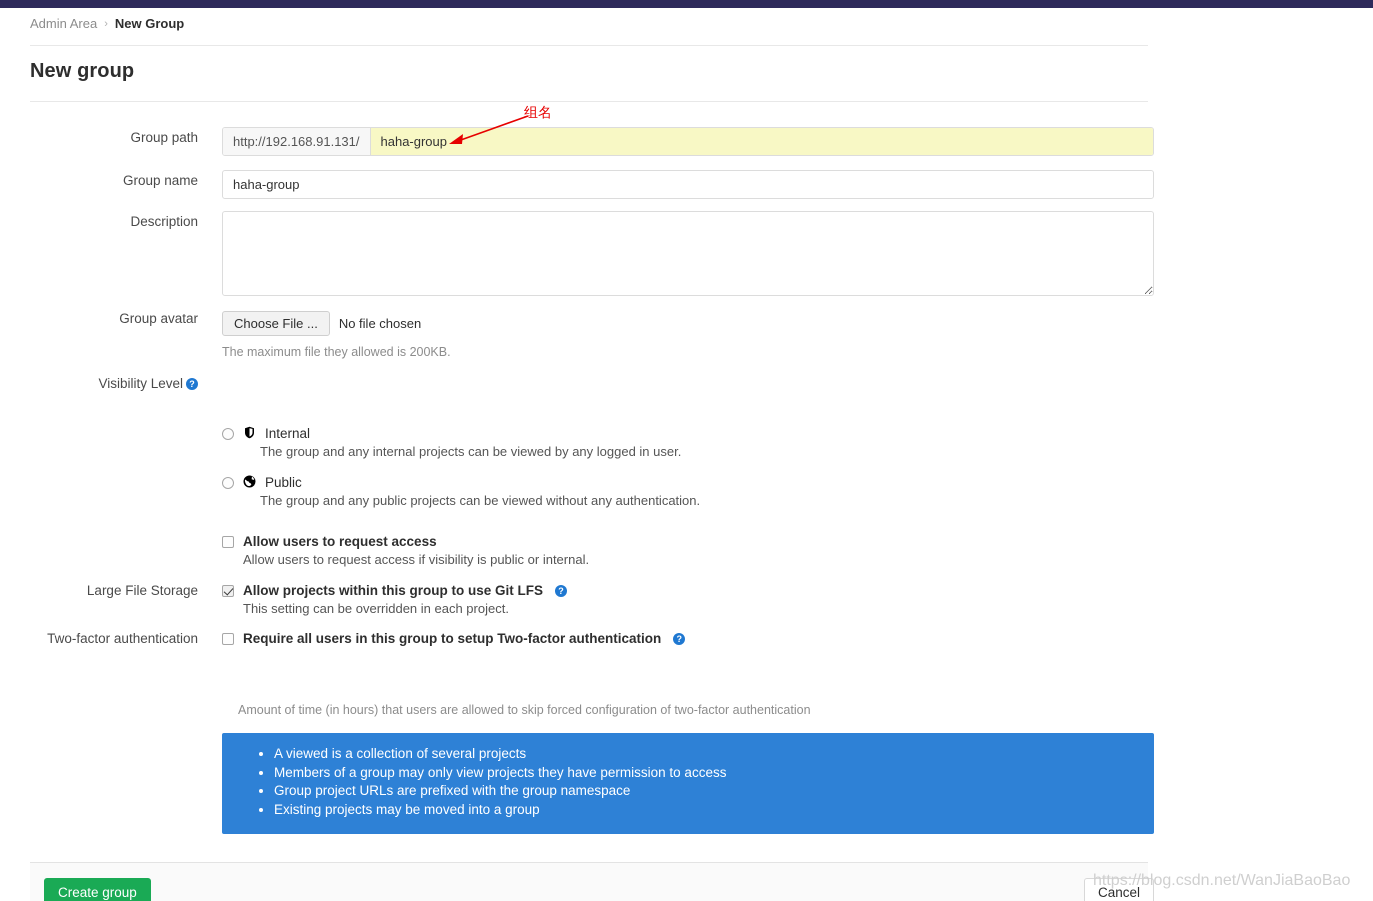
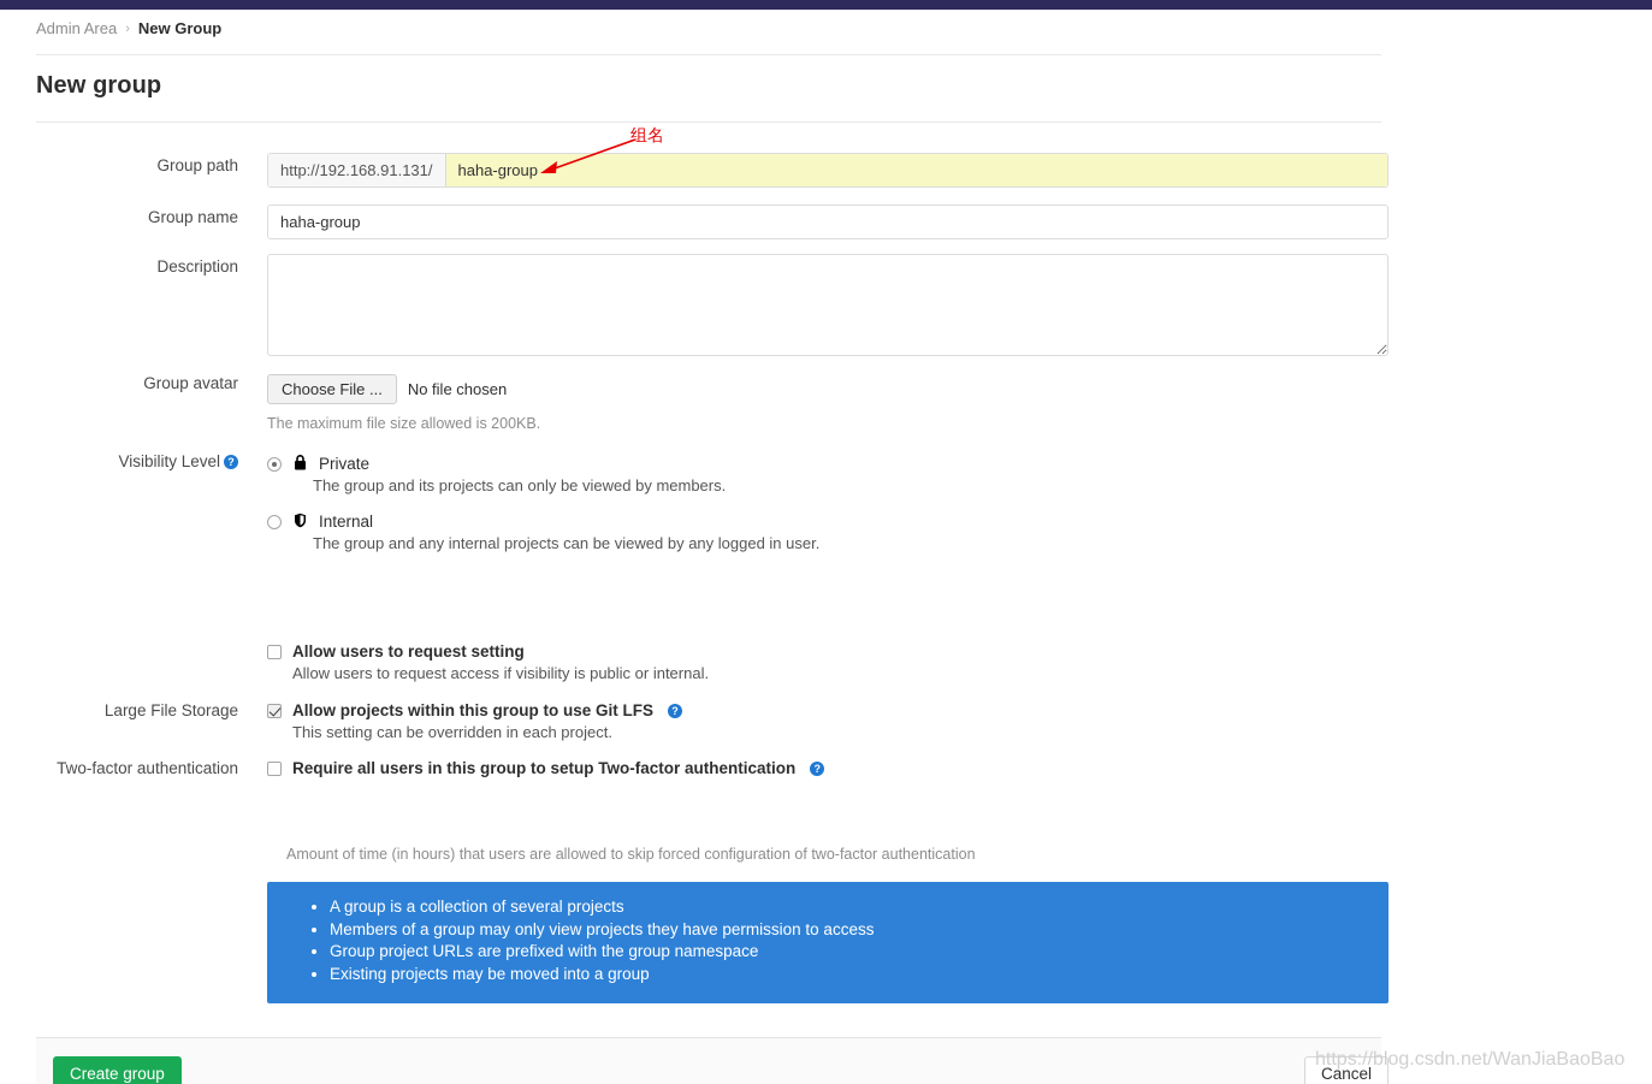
  Admin Area
  ›
  New Group
  New group
  Group path
  http://192.168.91.131/
  haha-group
  Group name
  haha-group
  Description
  Group avatar
  Choose File ...
  No file chosen
- The maximum file they allowed is 200KB.
+ The maximum file size allowed is 200KB.
  Visibility Level ?
+ Private
+ The group and its projects can only be viewed by members.
  Internal
  The group and any internal projects can be viewed by any logged in user.
- Public
- The group and any public projects can be viewed without any authentication.
- Allow users to request access
+ Allow users to request setting
  Allow users to request access if visibility is public or internal.
  Large File Storage
  Allow projects within this group to use Git LFS
  ?
  This setting can be overridden in each project.
  Two-factor authentication
  Require all users in this group to setup Two-factor authentication
  ?
  Amount of time (in hours) that users are allowed to skip forced configuration of two-factor authentication
- A viewed is a collection of several projects
+ A group is a collection of several projects
  Members of a group may only view projects they have permission to access
  Group project URLs are prefixed with the group namespace
  Existing projects may be moved into a group
  Create group
  Cancel
  组名
  https://blog.csdn.net/WanJiaBaoBao
